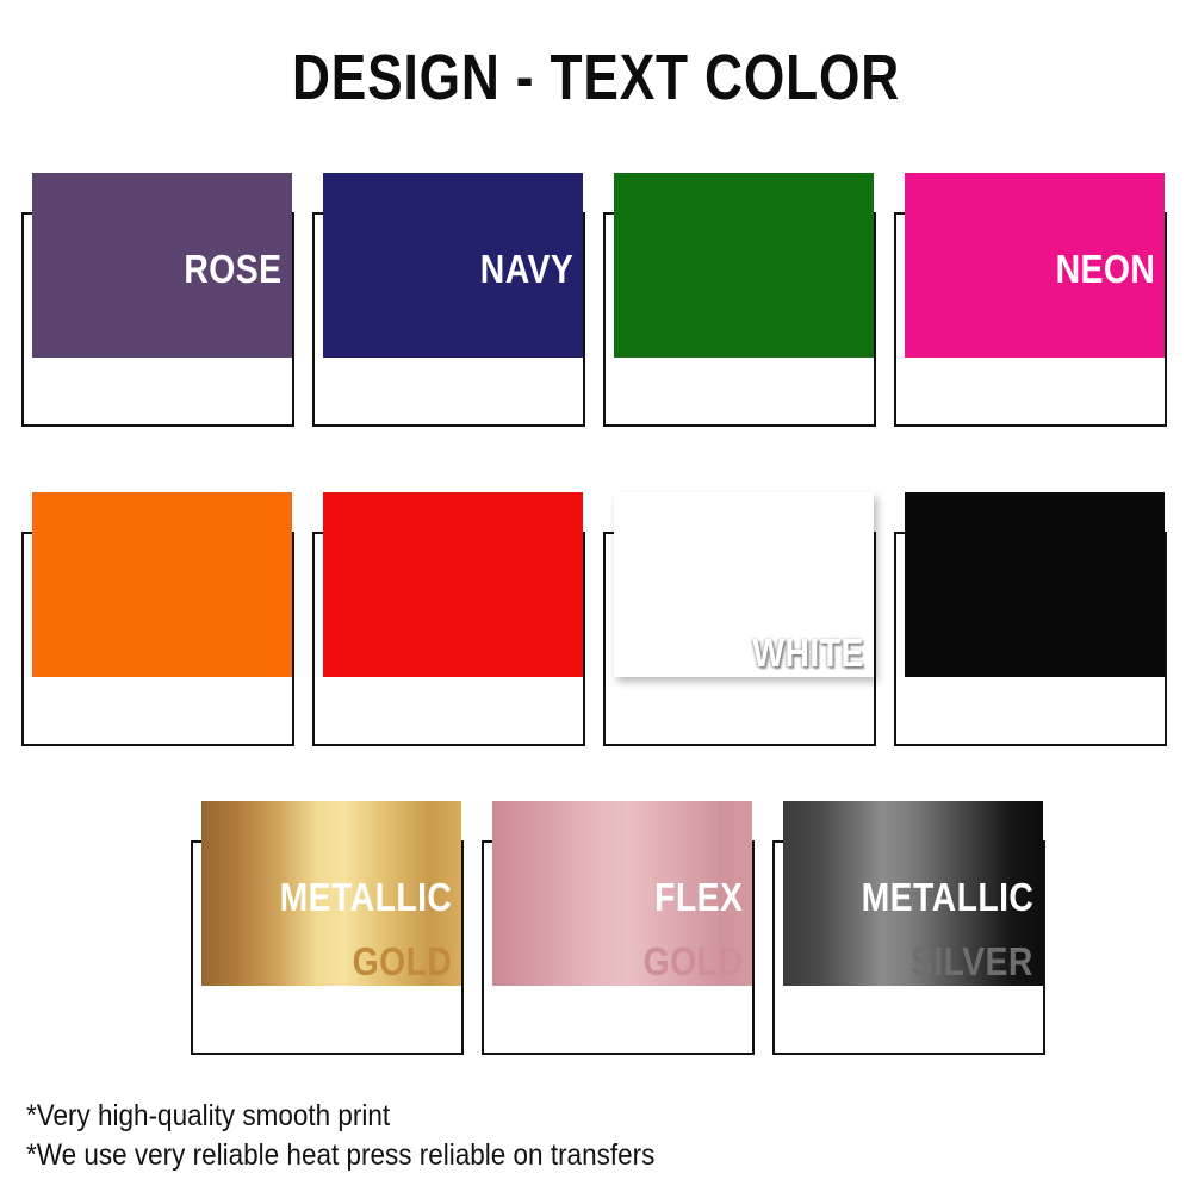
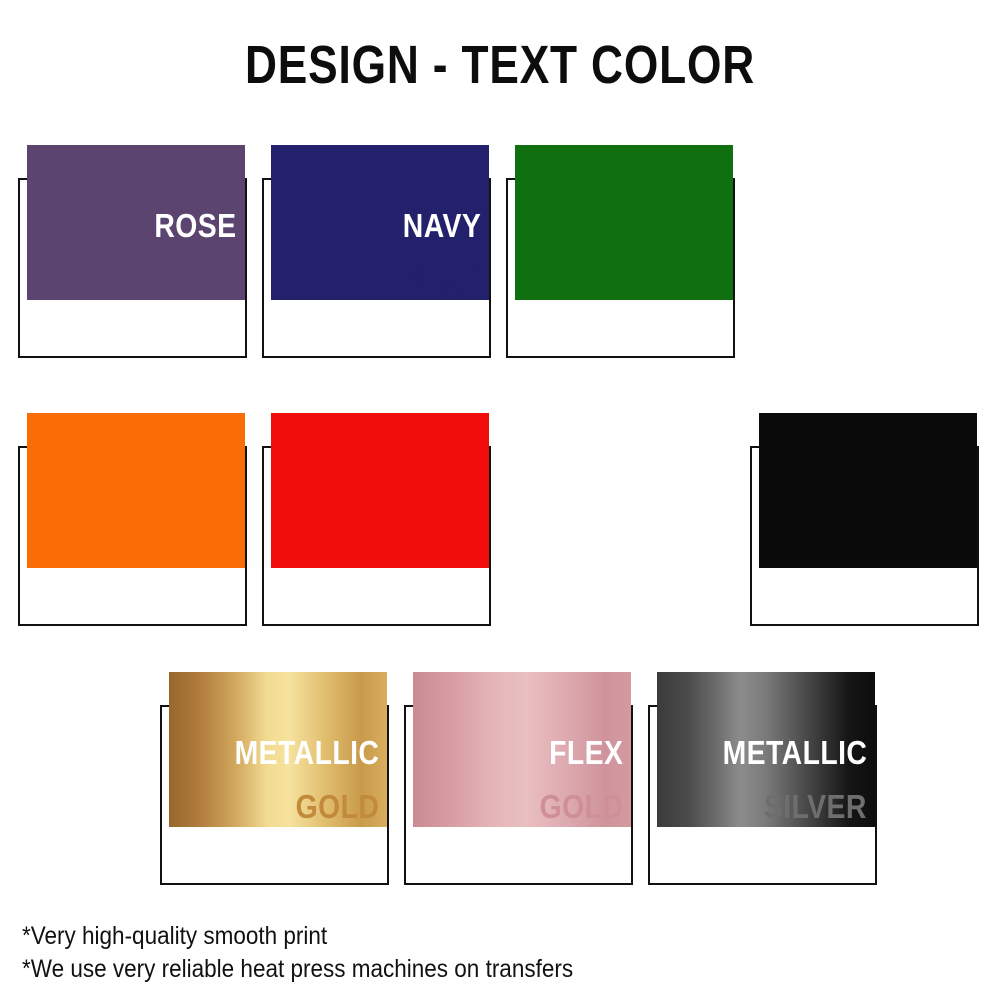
  DESIGN - TEXT COLOR
  ROSE
  NAVY
- NEON
- WHITE
  METALLIC
  GOLD
  FLEX
  GOLD
  METALLIC
  SILVER
  *Very high-quality smooth print
- *We use very reliable heat press reliable on transfers
+ *We use very reliable heat press machines on transfers
